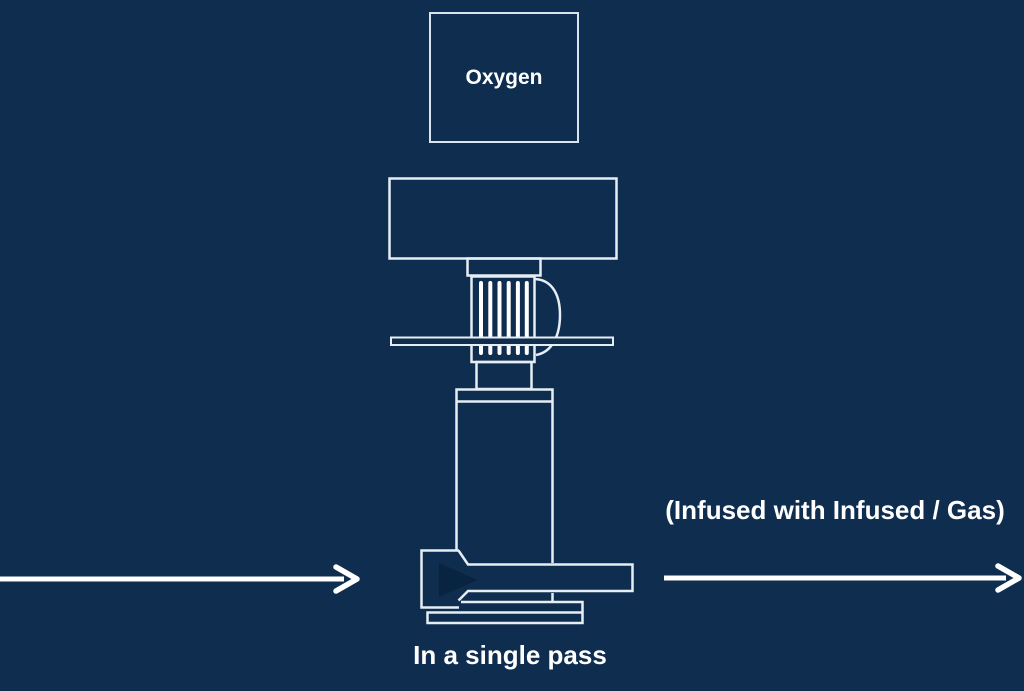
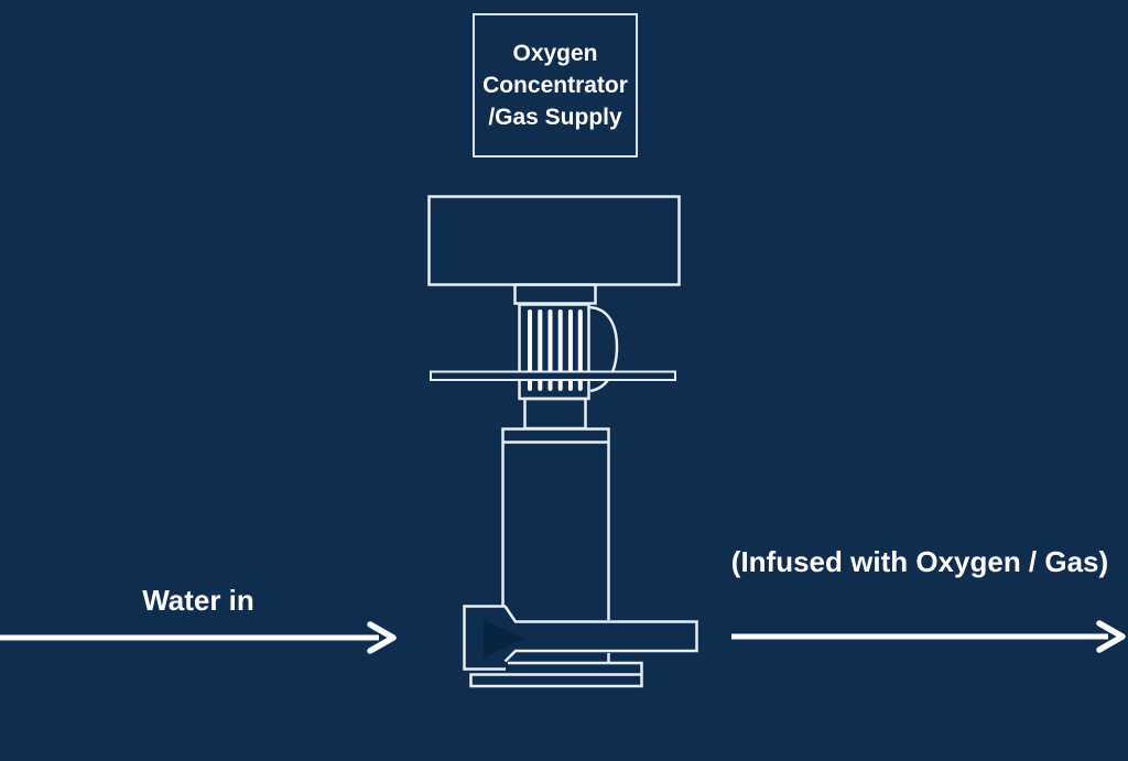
  Oxygen
+ Concentrator
+ /Gas Supply
+ Water in
- (Infused with Infused / Gas)
+ (Infused with Oxygen / Gas)
- In a single pass
